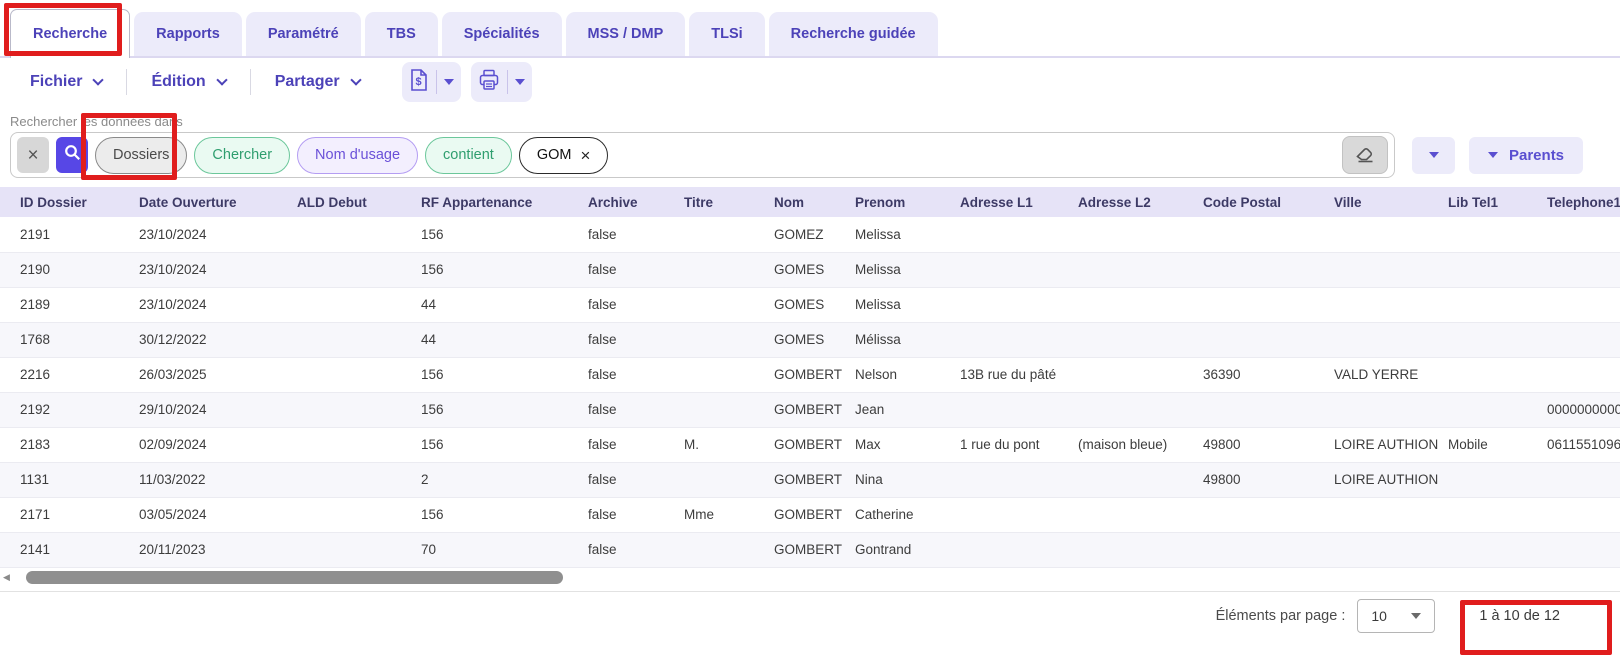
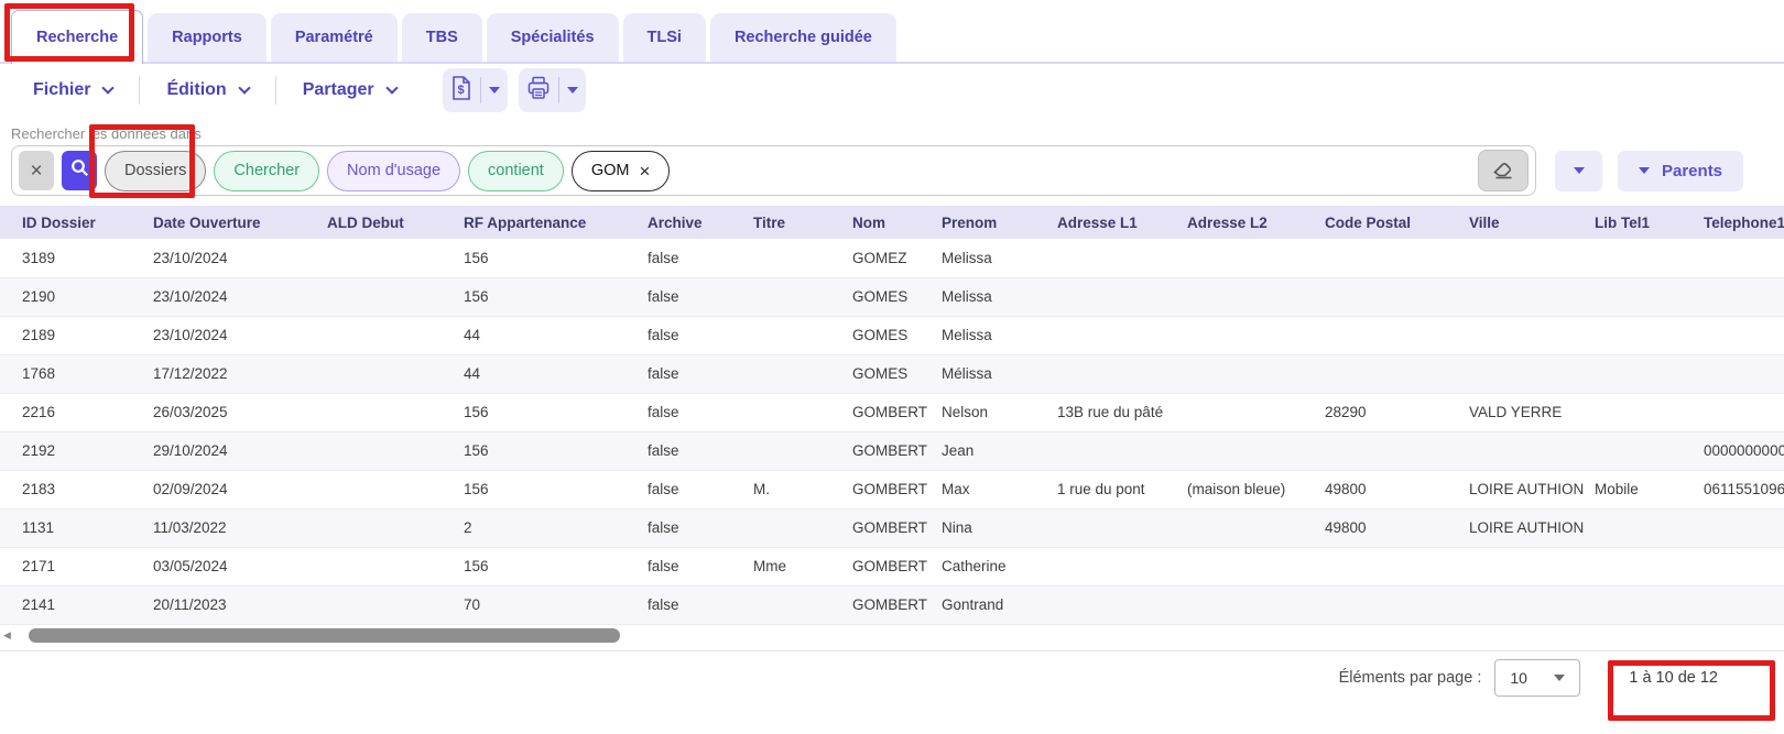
  Recherche
  Rapports
  Paramétré
  TBS
  Spécialités
- MSS / DMP
  TLSi
  Recherche guidée
  Fichier
  Édition
  Partager
  $
  Rechercher les données dans
  ×
  Dossiers
  Chercher
  Nom d'usage
  contient
  GOM
  ×
  Parents
  ID Dossier	Date Ouverture	ALD Debut	RF Appartenance	Archive	Titre	Nom	Prenom	Adresse L1	Adresse L2	Code Postal	Ville	Lib Tel1	Telephone1
- 2191	23/10/2024		156	false		GOMEZ	Melissa
+ 3189	23/10/2024		156	false		GOMEZ	Melissa
  2190	23/10/2024		156	false		GOMES	Melissa
  2189	23/10/2024		44	false		GOMES	Melissa
- 1768	30/12/2022		44	false		GOMES	Mélissa
+ 1768	17/12/2022		44	false		GOMES	Mélissa
- 2216	26/03/2025		156	false		GOMBERT	Nelson	13B rue du pâté		36390	VALD YERRE
+ 2216	26/03/2025		156	false		GOMBERT	Nelson	13B rue du pâté		28290	VALD YERRE
  2192	29/10/2024		156	false		GOMBERT	Jean						0000000000
  2183	02/09/2024		156	false	M.	GOMBERT	Max	1 rue du pont	(maison bleue)	49800	LOIRE AUTHION	Mobile	0611551096
  1131	11/03/2022		2	false		GOMBERT	Nina			49800	LOIRE AUTHION
  2171	03/05/2024		156	false	Mme	GOMBERT	Catherine
  2141	20/11/2023		70	false		GOMBERT	Gontrand
  ◀
  Éléments par page :
  10
  1 à 10 de 12
